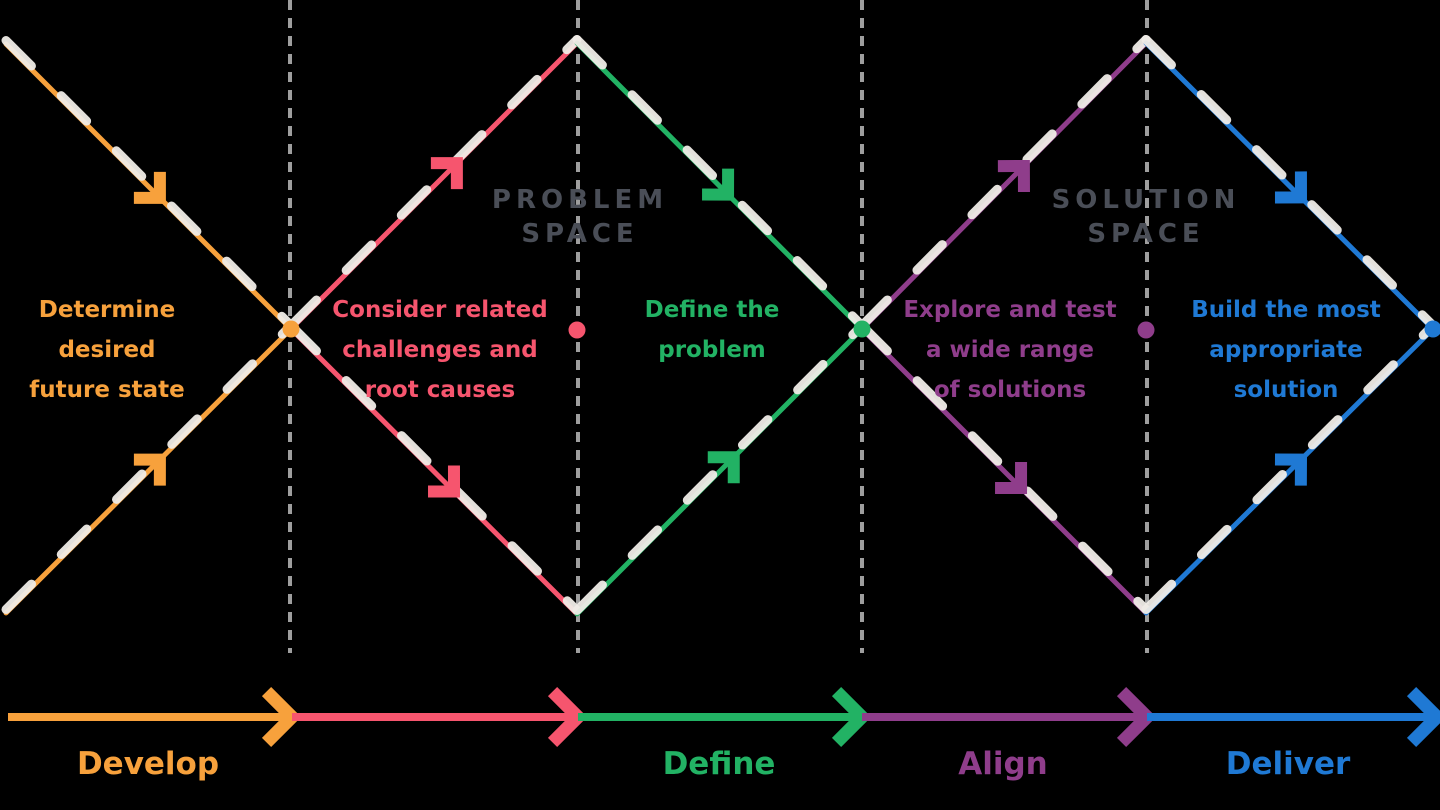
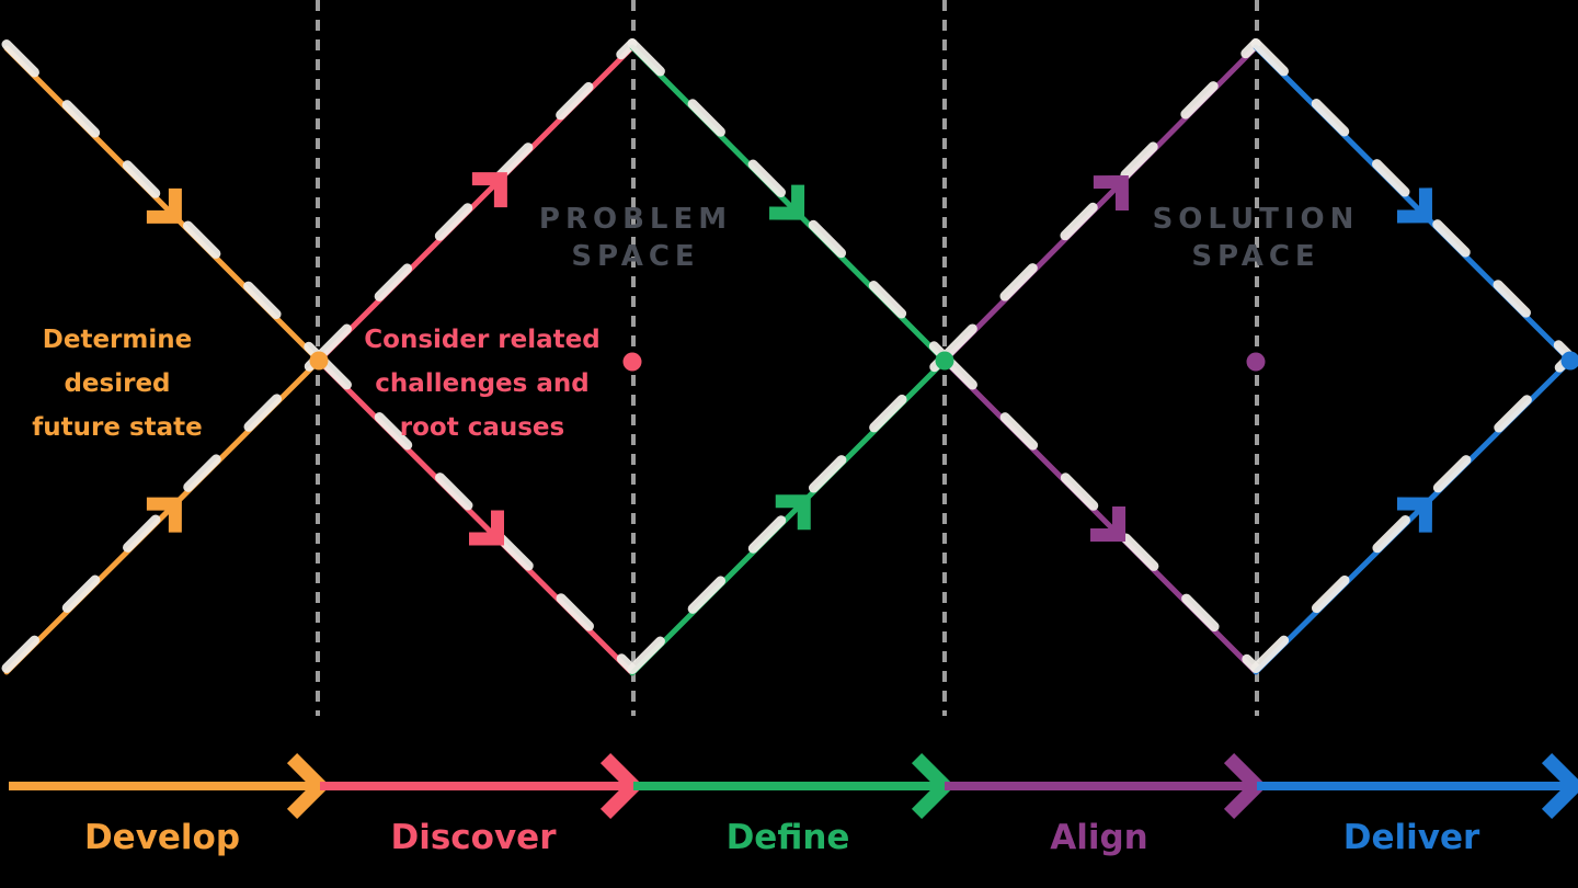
  PROBLEM
  SPACE
  SOLUTION
  SPACE
  Determine
  desired
  future state
  Consider related
  challenges and
  root causes
- Define the
- problem
- Explore and test
- a wide range
- of solutions
- Build the most
- appropriate
- solution
  Develop
+ Discover
  Define
  Align
  Deliver
